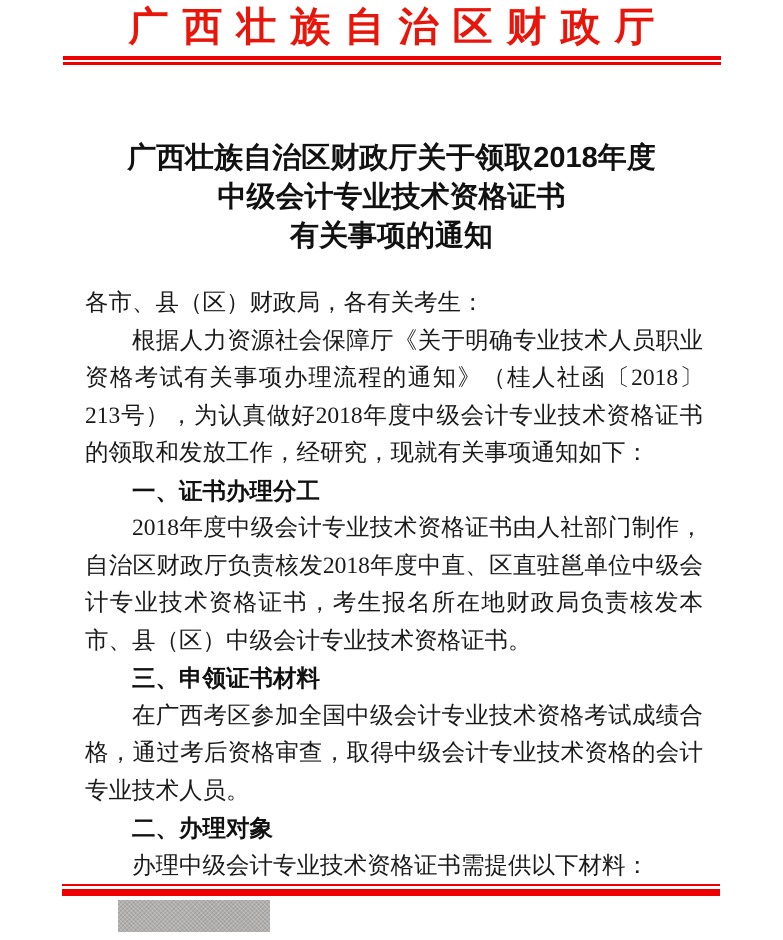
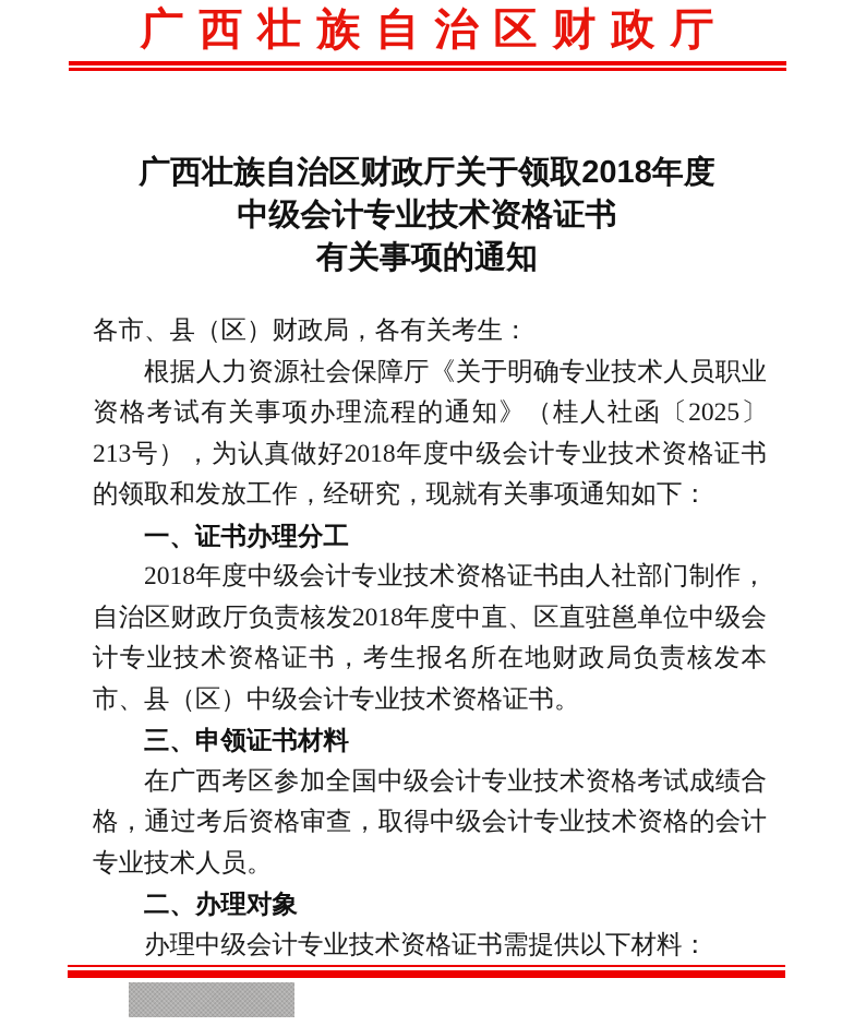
  广西壮族自治区财政厅
  广西壮族自治区财政厅关于领取2018年度
  中级会计专业技术资格证书
  有关事项的通知
  各市、县（区）财政局，各有关考生：
- 根据人力资源社会保障厅《关于明确专业技术人员职业资格考试有关事项办理流程的通知》（桂人社函〔2018〕213号），为认真做好2018年度中级会计专业技术资格证书的领取和发放工作，经研究，现就有关事项通知如下：
+ 根据人力资源社会保障厅《关于明确专业技术人员职业资格考试有关事项办理流程的通知》（桂人社函〔2025〕213号），为认真做好2018年度中级会计专业技术资格证书的领取和发放工作，经研究，现就有关事项通知如下：
  一、证书办理分工
  2018年度中级会计专业技术资格证书由人社部门制作，自治区财政厅负责核发2018年度中直、区直驻邕单位中级会计专业技术资格证书，考生报名所在地财政局负责核发本市、县（区）中级会计专业技术资格证书。
  三、申领证书材料
  在广西考区参加全国中级会计专业技术资格考试成绩合格，通过考后资格审查，取得中级会计专业技术资格的会计专业技术人员。
  二、办理对象
  办理中级会计专业技术资格证书需提供以下材料：
